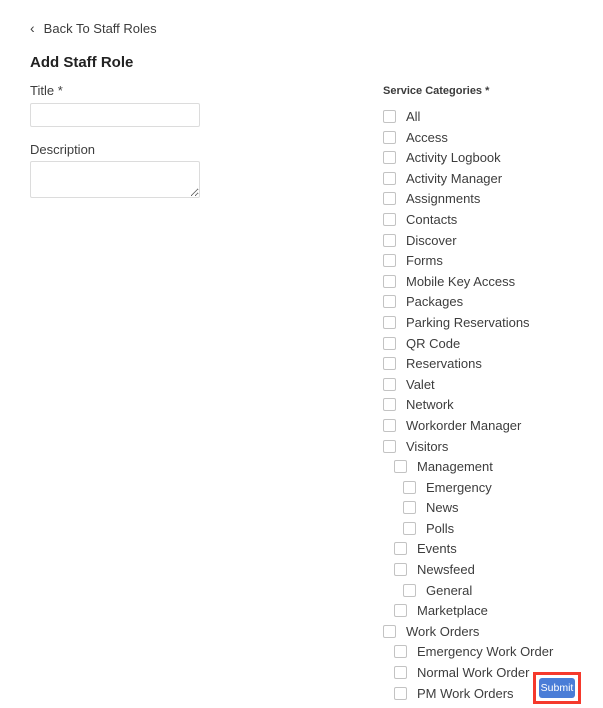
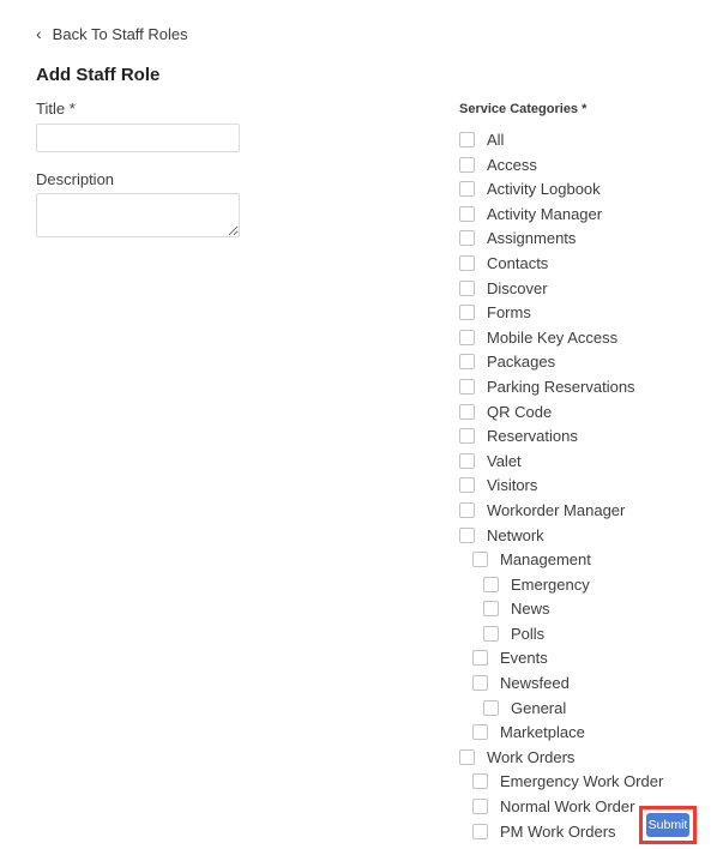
  ‹
  Back To Staff Roles
  Add Staff Role
  Title *
  Description
  Service Categories *
  All
  Access
  Activity Logbook
  Activity Manager
  Assignments
  Contacts
  Discover
  Forms
  Mobile Key Access
  Packages
  Parking Reservations
  QR Code
  Reservations
  Valet
- Network
+ Visitors
  Workorder Manager
- Visitors
+ Network
  Management
  Emergency
  News
  Polls
  Events
  Newsfeed
  General
  Marketplace
  Work Orders
  Emergency Work Order
  Normal Work Order
  PM Work Orders
  Submit
